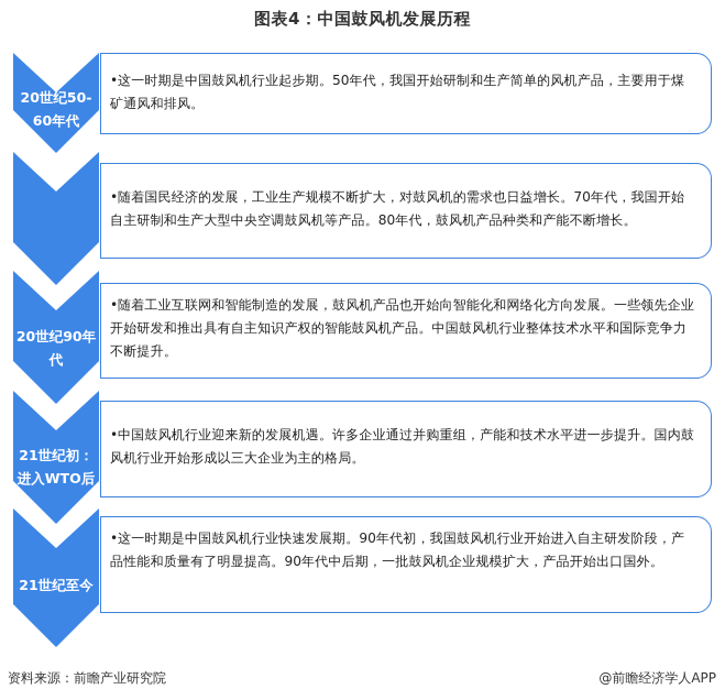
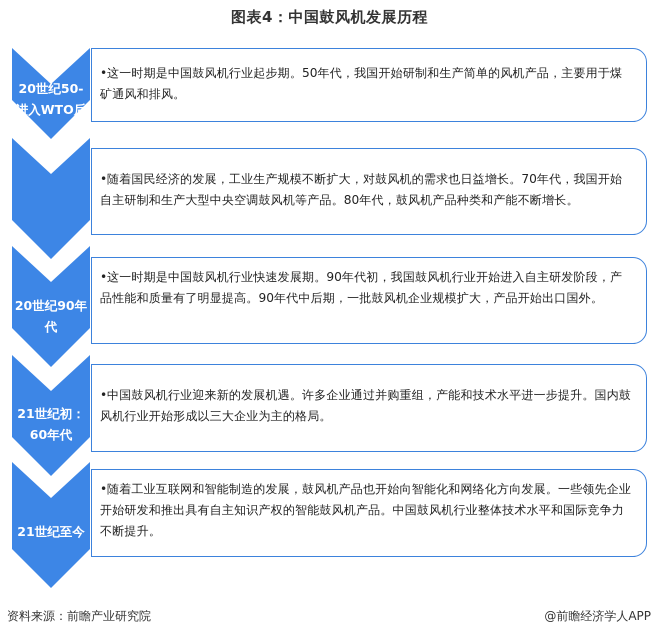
  图表4：中国鼓风机发展历程
  20世纪50-
- 60年代
+ 进入WTO后
  •这一时期是中国鼓风机行业起步期。50年代，我国开始研制和生产简单的风机产品，主要用于煤矿通风和排风。
  •随着国民经济的发展，工业生产规模不断扩大，对鼓风机的需求也日益增长。70年代，我国开始自主研制和生产大型中央空调鼓风机等产品。80年代，鼓风机产品种类和产能不断增长。
  20世纪90年
  代
- •随着工业互联网和智能制造的发展，鼓风机产品也开始向智能化和网络化方向发展。一些领先企业开始研发和推出具有自主知识产权的智能鼓风机产品。中国鼓风机行业整体技术水平和国际竞争力不断提升。
+ •这一时期是中国鼓风机行业快速发展期。90年代初，我国鼓风机行业开始进入自主研发阶段，产品性能和质量有了明显提高。90年代中后期，一批鼓风机企业规模扩大，产品开始出口国外。
  21世纪初：
- 进入WTO后
+ 60年代
  •中国鼓风机行业迎来新的发展机遇。许多企业通过并购重组，产能和技术水平进一步提升。国内鼓风机行业开始形成以三大企业为主的格局。
  21世纪至今
- •这一时期是中国鼓风机行业快速发展期。90年代初，我国鼓风机行业开始进入自主研发阶段，产品性能和质量有了明显提高。90年代中后期，一批鼓风机企业规模扩大，产品开始出口国外。
+ •随着工业互联网和智能制造的发展，鼓风机产品也开始向智能化和网络化方向发展。一些领先企业开始研发和推出具有自主知识产权的智能鼓风机产品。中国鼓风机行业整体技术水平和国际竞争力不断提升。
  资料来源：前瞻产业研究院
  @前瞻经济学人APP
